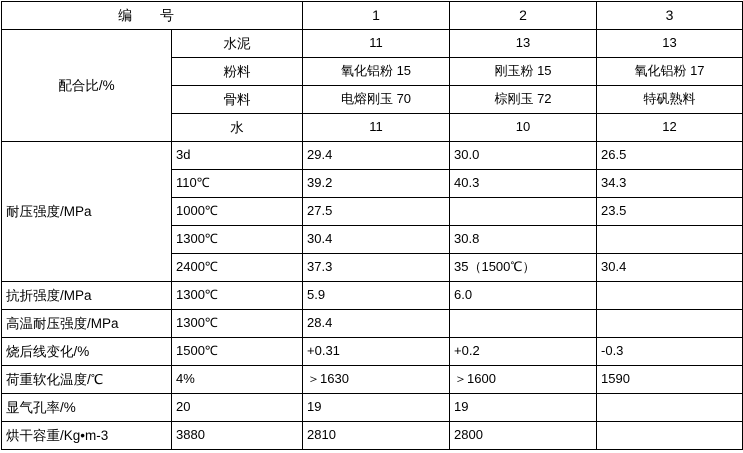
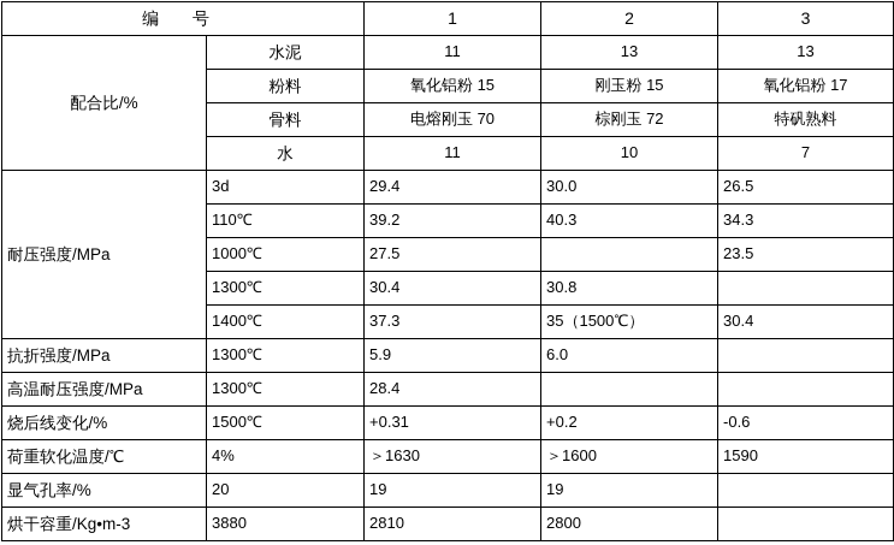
  编 号	1	2	3
  配合比/%	水泥	11	13	13
  粉料	氧化铝粉 15	刚玉粉 15	氧化铝粉 17
  骨料	电熔刚玉 70	棕刚玉 72	特矾熟料
- 水	11	10	12
+ 水	11	10	7
  耐压强度/MPa	3d	29.4	30.0	26.5
  110℃	39.2	40.3	34.3
  1000℃	27.5		23.5
  1300℃	30.4	30.8
- 2400℃	37.3	35（1500℃）	30.4
+ 1400℃	37.3	35（1500℃）	30.4
  抗折强度/MPa	1300℃	5.9	6.0
  高温耐压强度/MPa	1300℃	28.4
- 烧后线变化/%	1500℃	+0.31	+0.2	-0.3
+ 烧后线变化/%	1500℃	+0.31	+0.2	-0.6
  荷重软化温度/℃	4%	＞1630	＞1600	1590
  显气孔率/%	20	19	19
  烘干容重/Kg•m-3	3880	2810	2800
